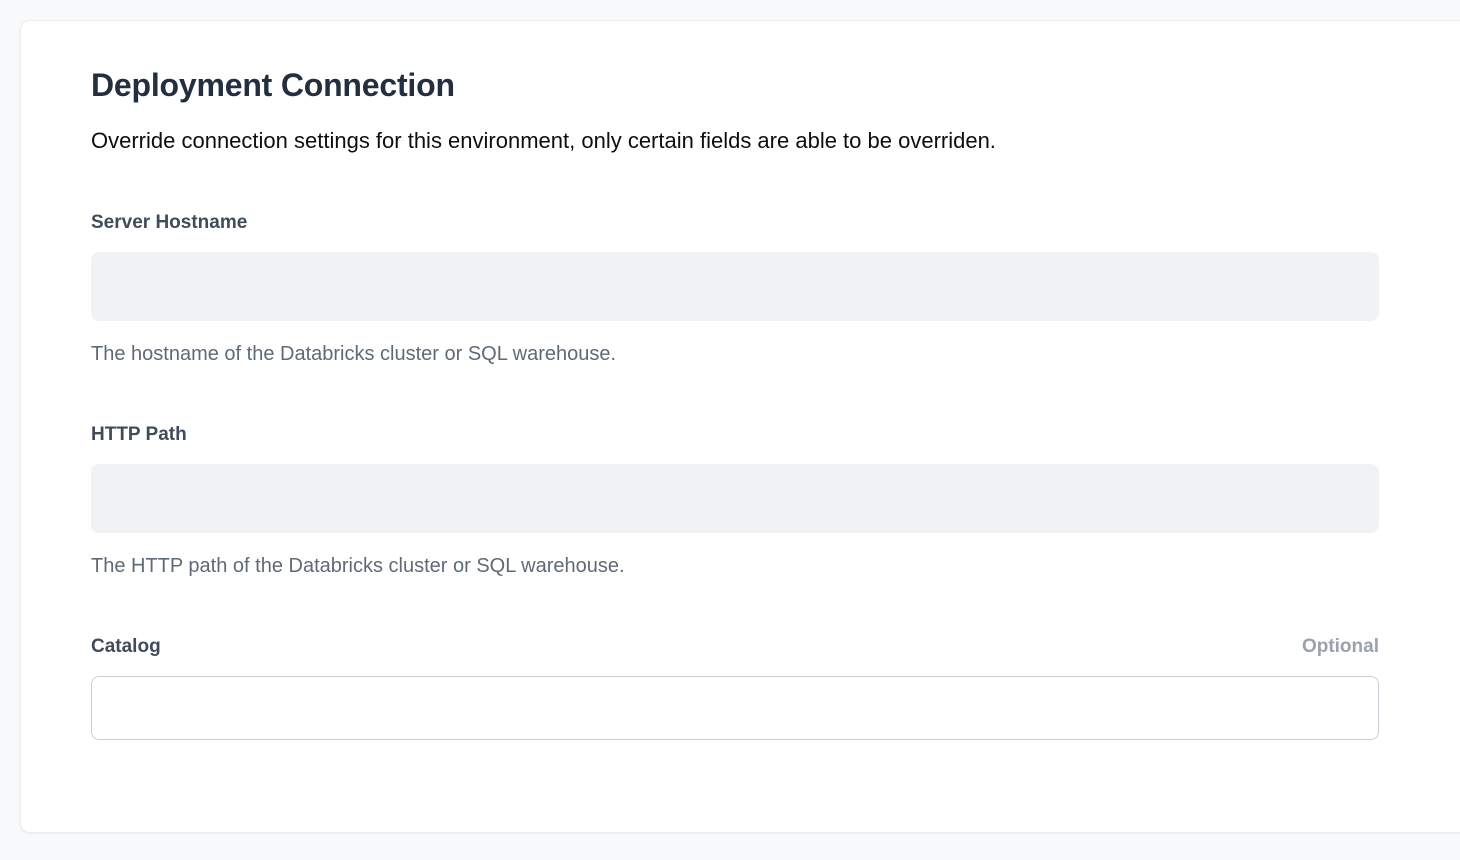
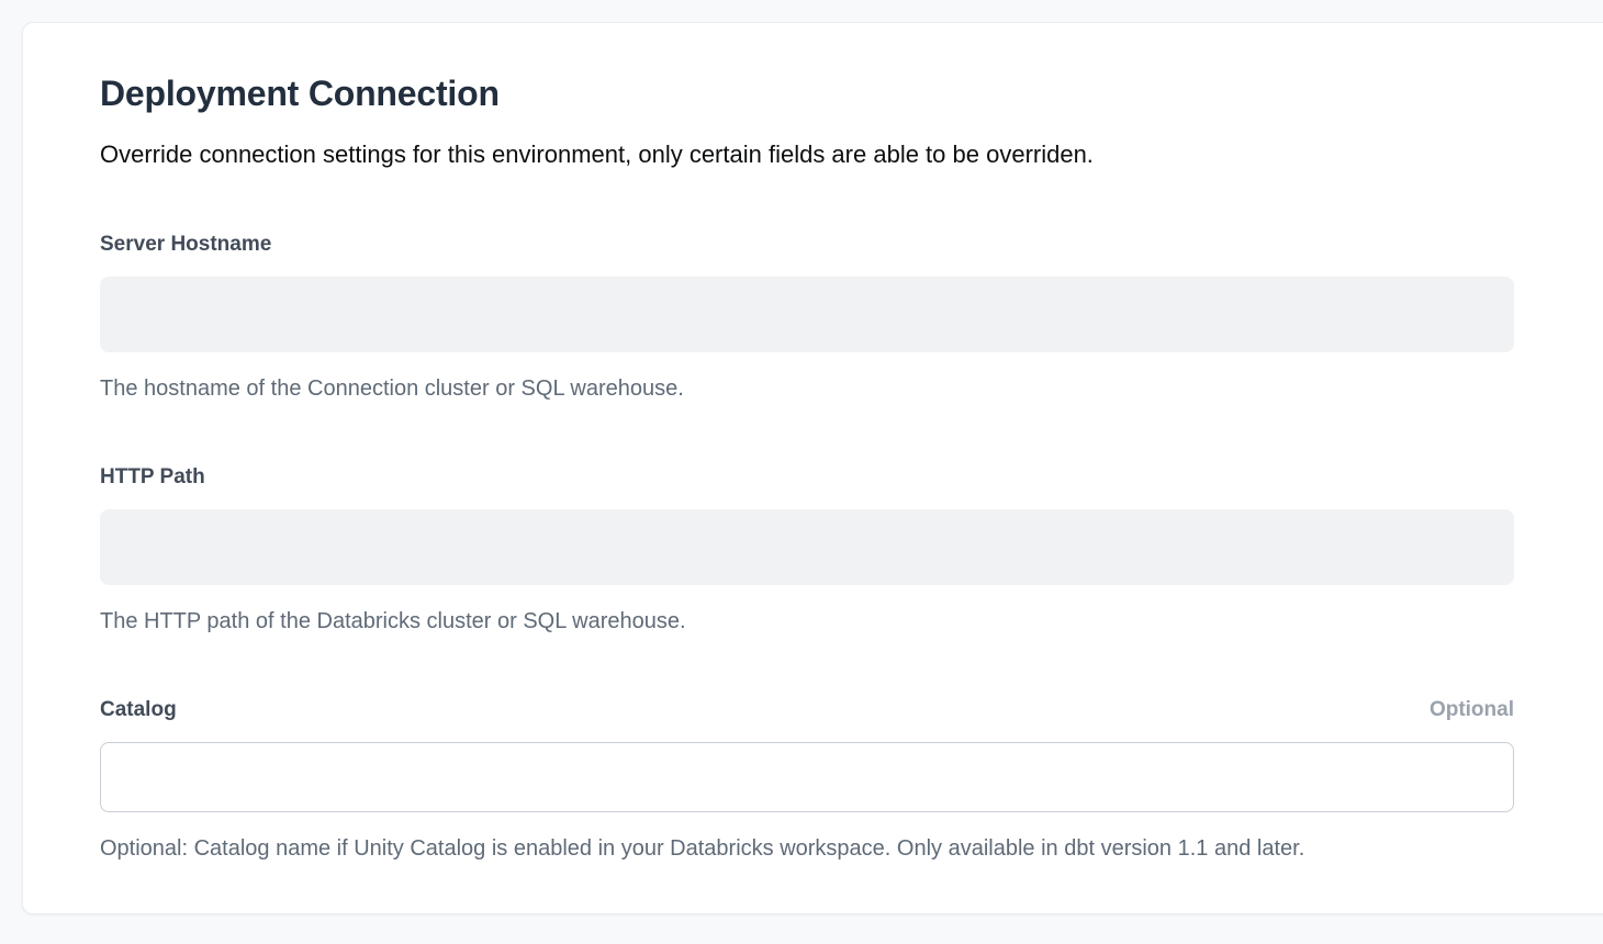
  Deployment Connection
  Override connection settings for this environment, only certain fields are able to be overriden.
  Server Hostname
- The hostname of the Databricks cluster or SQL warehouse.
+ The hostname of the Connection cluster or SQL warehouse.
  HTTP Path
  The HTTP path of the Databricks cluster or SQL warehouse.
  Catalog
  Optional
+ Optional: Catalog name if Unity Catalog is enabled in your Databricks workspace. Only available in dbt version 1.1 and later.
